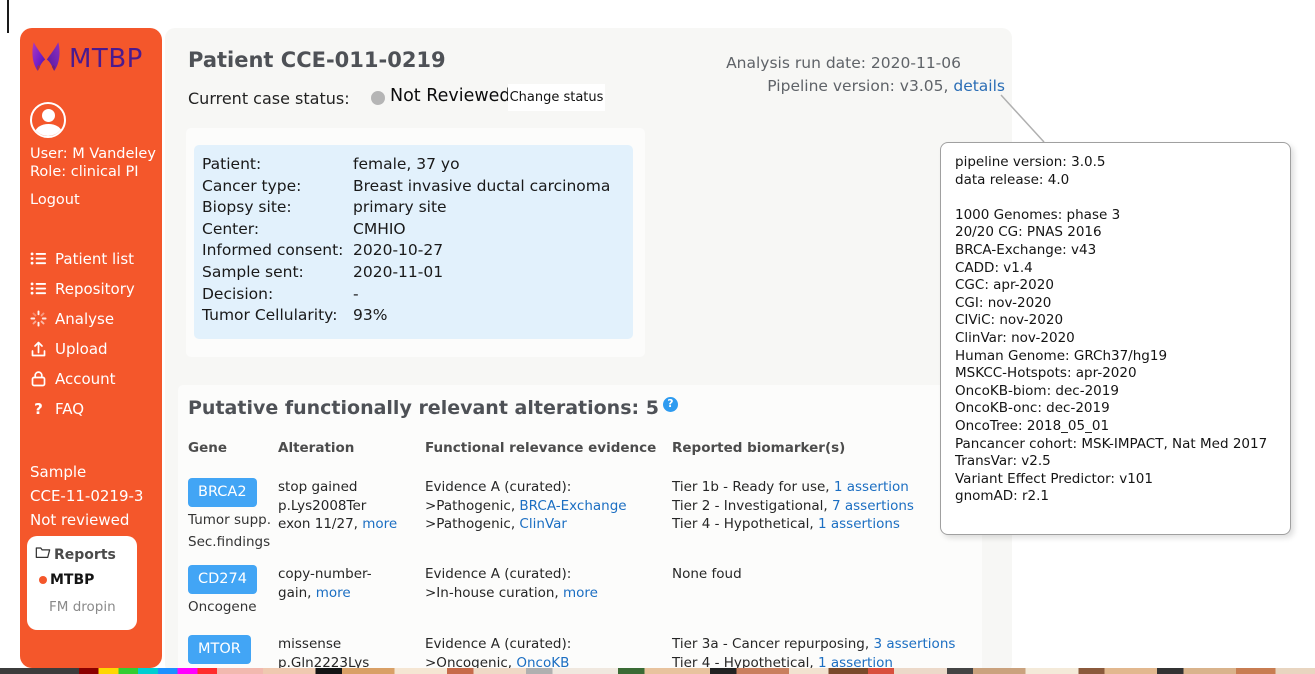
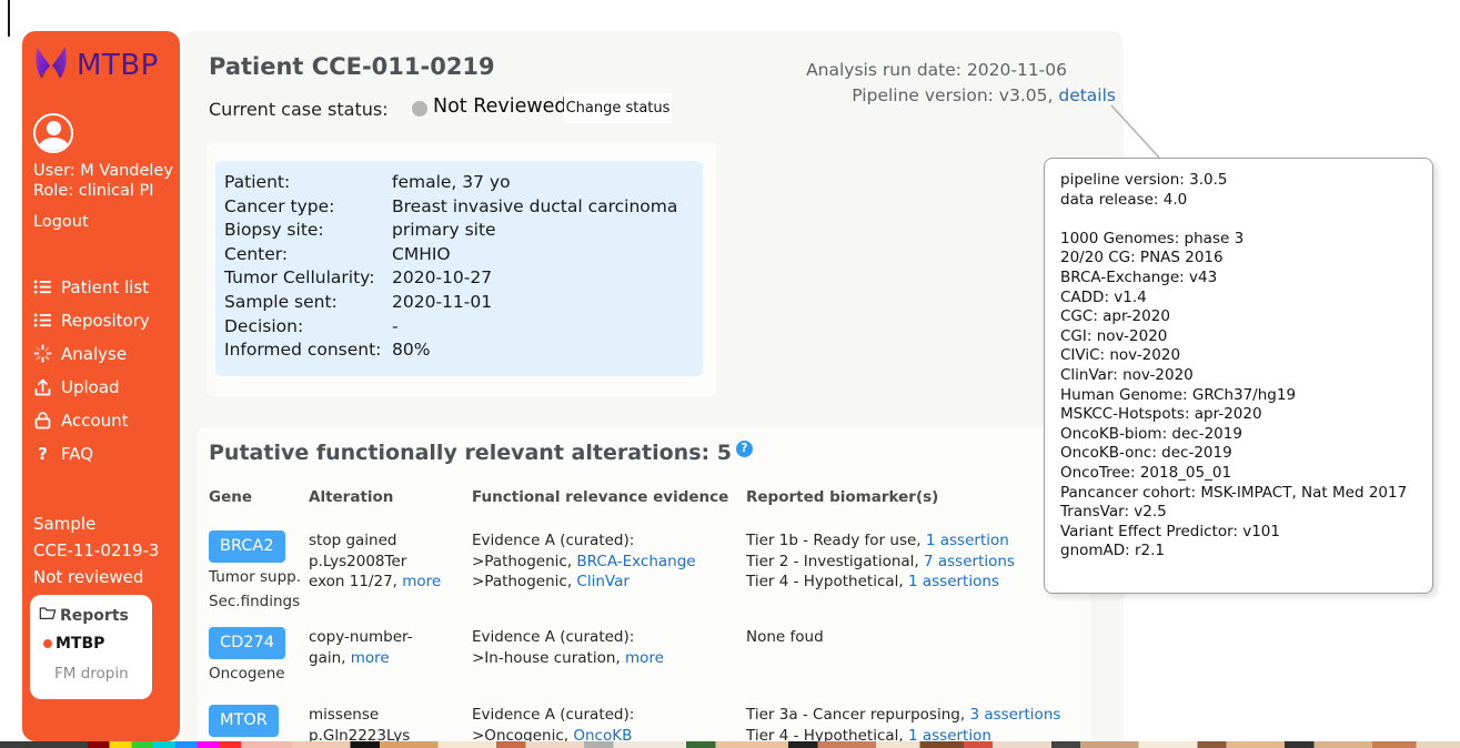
  MTBP
  User: M Vandeley
  Role: clinical PI
  Logout
  Patient list
  Repository
  Analyse
  Upload
  Account
  ?
  FAQ
  Sample
  CCE-11-0219-3
  Not reviewed
  Reports
  MTBP
  FM dropin
  Patient CCE-011-0219
  Current case status:
  Not Reviewed
  Change status
  Analysis run date: 2020-11-06
  Pipeline version: v3.05, details
  Patient:
  female, 37 yo
  Cancer type:
  Breast invasive ductal carcinoma
  Biopsy site:
  primary site
  Center:
  CMHIO
- Informed consent:
+ Tumor Cellularity:
  2020-10-27
  Sample sent:
  2020-11-01
  Decision:
  -
- Tumor Cellularity:
+ Informed consent:
- 93%
+ 80%
  Putative functionally relevant alterations: 5 ?
  Gene
  Alteration
  Functional relevance evidence
  Reported biomarker(s)
  BRCA2
  Tumor supp.
  Sec.findings
  stop gained
  p.Lys2008Ter
  exon 11/27, more
  Evidence A (curated):
  >Pathogenic, BRCA-Exchange
  >Pathogenic, ClinVar
  Tier 1b - Ready for use, 1 assertion
  Tier 2 - Investigational, 7 assertions
  Tier 4 - Hypothetical, 1 assertions
  CD274
  Oncogene
  copy-number-
  gain, more
  Evidence A (curated):
  >In-house curation, more
  None foud
  MTOR
  missense
  p.Gln2223Lys
  Evidence A (curated):
  >Oncogenic, OncoKB
  Tier 3a - Cancer repurposing, 3 assertions
  Tier 4 - Hypothetical, 1 assertion
  pipeline version: 3.0.5
  data release: 4.0
  1000 Genomes: phase 3
  20/20 CG: PNAS 2016
  BRCA-Exchange: v43
  CADD: v1.4
  CGC: apr-2020
  CGI: nov-2020
  CIViC: nov-2020
  ClinVar: nov-2020
  Human Genome: GRCh37/hg19
  MSKCC-Hotspots: apr-2020
  OncoKB-biom: dec-2019
  OncoKB-onc: dec-2019
  OncoTree: 2018_05_01
  Pancancer cohort: MSK-IMPACT, Nat Med 2017
  TransVar: v2.5
  Variant Effect Predictor: v101
  gnomAD: r2.1
